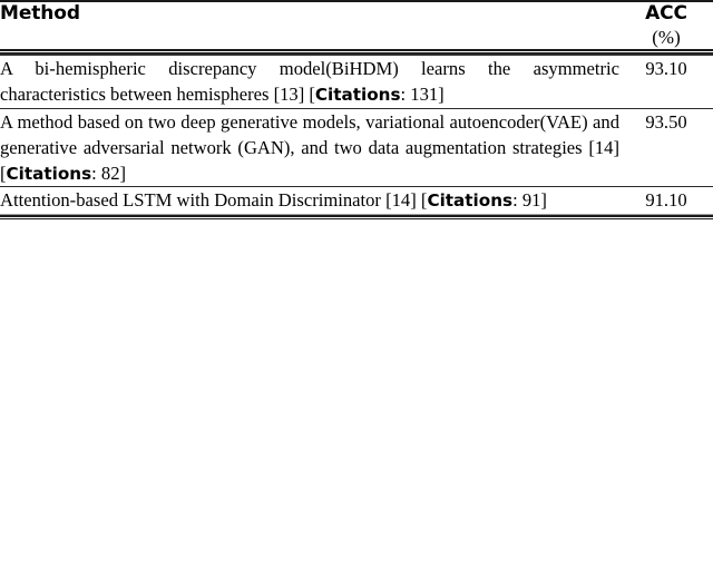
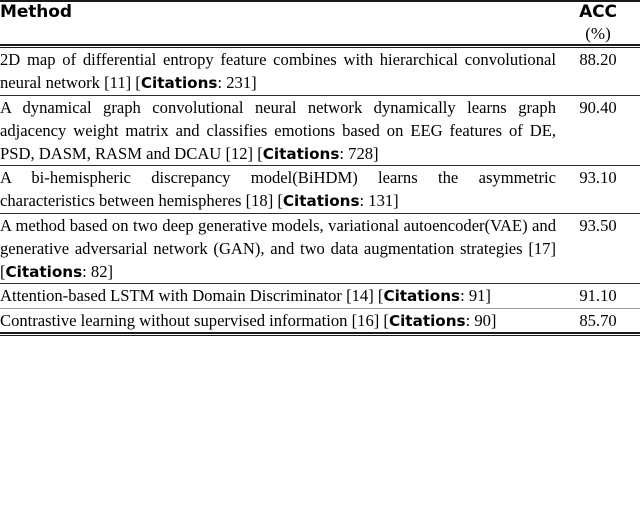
  Method	ACC (%)
+ 2D map of differential entropy feature combines with hierarchical convolutional neural network [11] [Citations: 231]	88.20
+ A dynamical graph convolutional neural network dynamically learns graph adjacency weight matrix and classifies emotions based on EEG features of DE, PSD, DASM, RASM and DCAU [12] [Citations: 728]	90.40
- A bi-hemispheric discrepancy model(BiHDM) learns the asymmetric characteristics between hemispheres [13] [Citations: 131]	93.10
+ A bi-hemispheric discrepancy model(BiHDM) learns the asymmetric characteristics between hemispheres [18] [Citations: 131]	93.10
- A method based on two deep generative models, variational autoencoder(VAE) and generative adversarial network (GAN), and two data augmentation strategies [14] [Citations: 82]	93.50
+ A method based on two deep generative models, variational autoencoder(VAE) and generative adversarial network (GAN), and two data augmentation strategies [17] [Citations: 82]	93.50
  Attention-based LSTM with Domain Discriminator [14] [Citations: 91]	91.10
+ Contrastive learning without supervised information [16] [Citations: 90]	85.70
